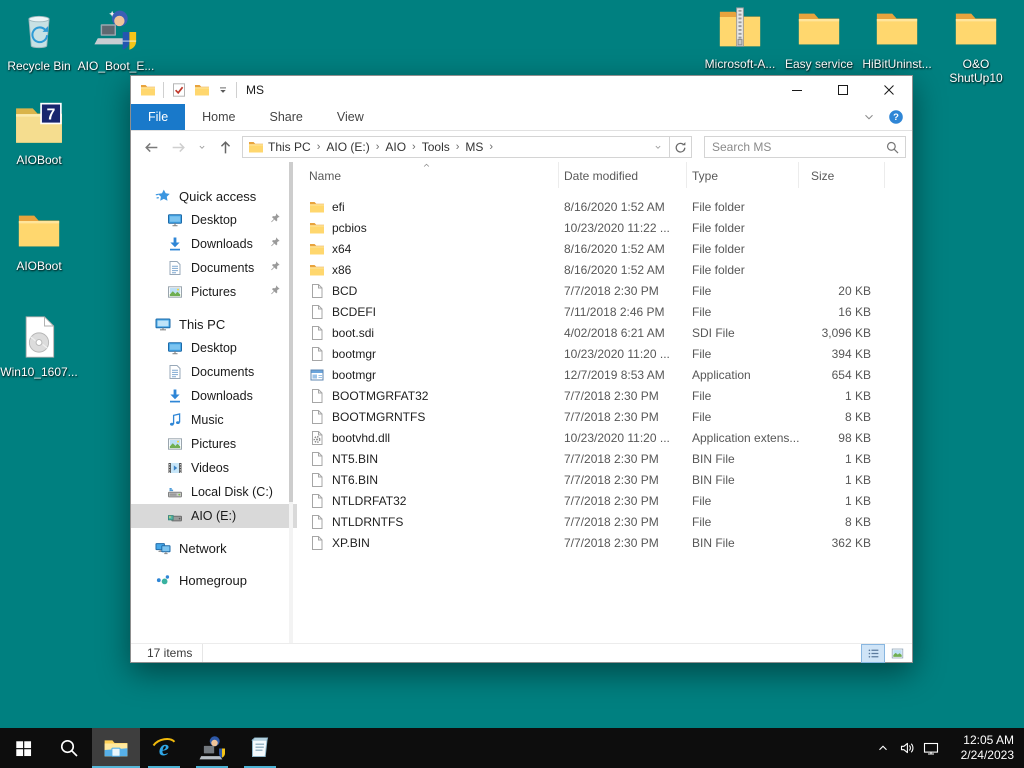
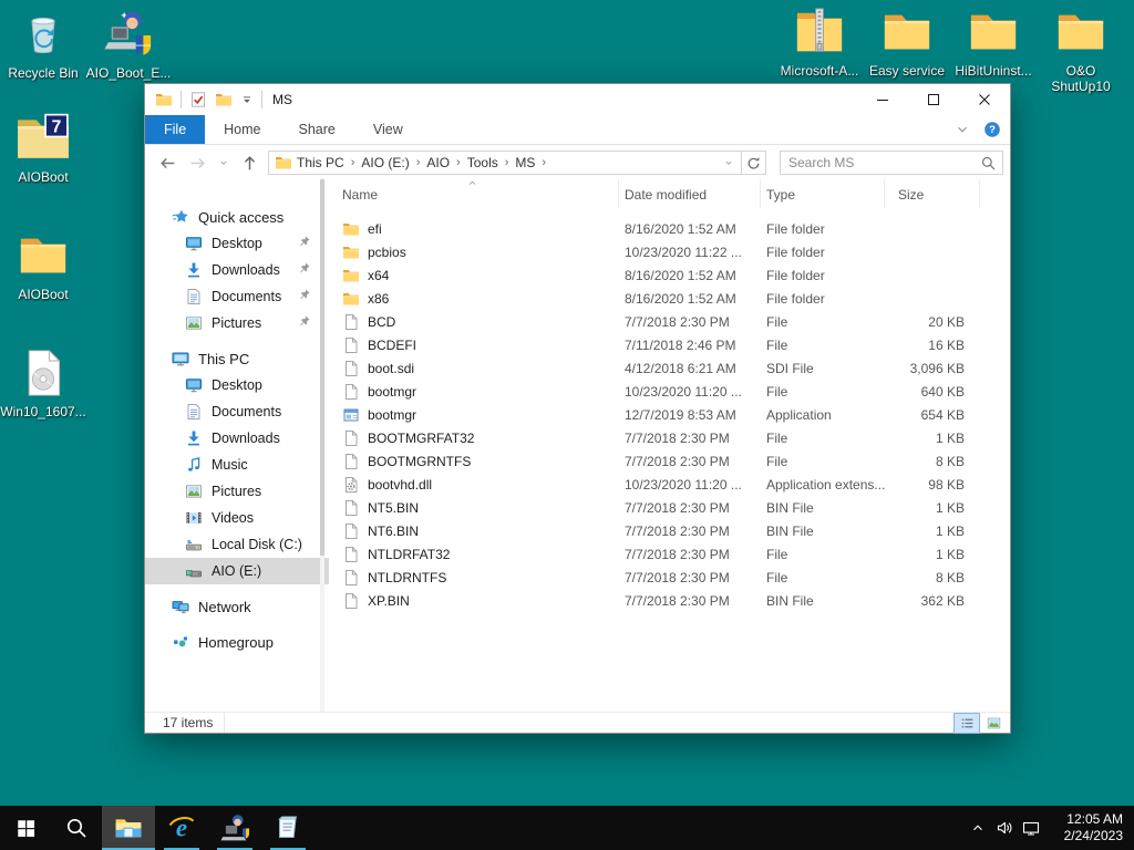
  Recycle Bin
  AIO_Boot_E...
  7
  AIOBoot
  AIOBoot
  Win10_1607...
  Microsoft-A...
  Easy service
  HiBitUninst...
  O&O ShutUp10
  MS
  File
  Home
  Share
  View
  ?
  This PC
  ›
  AIO (E:)
  ›
  AIO
  ›
  Tools
  ›
  MS
  ›
  Search MS
  Quick access
  Desktop
  Downloads
  Documents
  Pictures
  This PC
  Desktop
  Documents
  Downloads
  Music
  Pictures
  Videos
  Local Disk (C:)
  AIO (E:)
  Network
  Homegroup
  Name
  Date modified
  Type
  Size
  efi
  8/16/2020 1:52 AM
  File folder
  pcbios
  10/23/2020 11:22 ...
  File folder
  x64
  8/16/2020 1:52 AM
  File folder
  x86
  8/16/2020 1:52 AM
  File folder
  BCD
  7/7/2018 2:30 PM
  File
  20 KB
  BCDEFI
  7/11/2018 2:46 PM
  File
  16 KB
  boot.sdi
- 4/02/2018 6:21 AM
+ 4/12/2018 6:21 AM
  SDI File
  3,096 KB
  bootmgr
  10/23/2020 11:20 ...
  File
- 394 KB
+ 640 KB
  bootmgr
  12/7/2019 8:53 AM
  Application
  654 KB
  BOOTMGRFAT32
  7/7/2018 2:30 PM
  File
  1 KB
  BOOTMGRNTFS
  7/7/2018 2:30 PM
  File
  8 KB
  bootvhd.dll
  10/23/2020 11:20 ...
  Application extens...
  98 KB
  NT5.BIN
  7/7/2018 2:30 PM
  BIN File
  1 KB
  NT6.BIN
  7/7/2018 2:30 PM
  BIN File
  1 KB
  NTLDRFAT32
  7/7/2018 2:30 PM
  File
  1 KB
  NTLDRNTFS
  7/7/2018 2:30 PM
  File
  8 KB
  XP.BIN
  7/7/2018 2:30 PM
  BIN File
  362 KB
  17 items
  e
  12:05 AM
  2/24/2023
